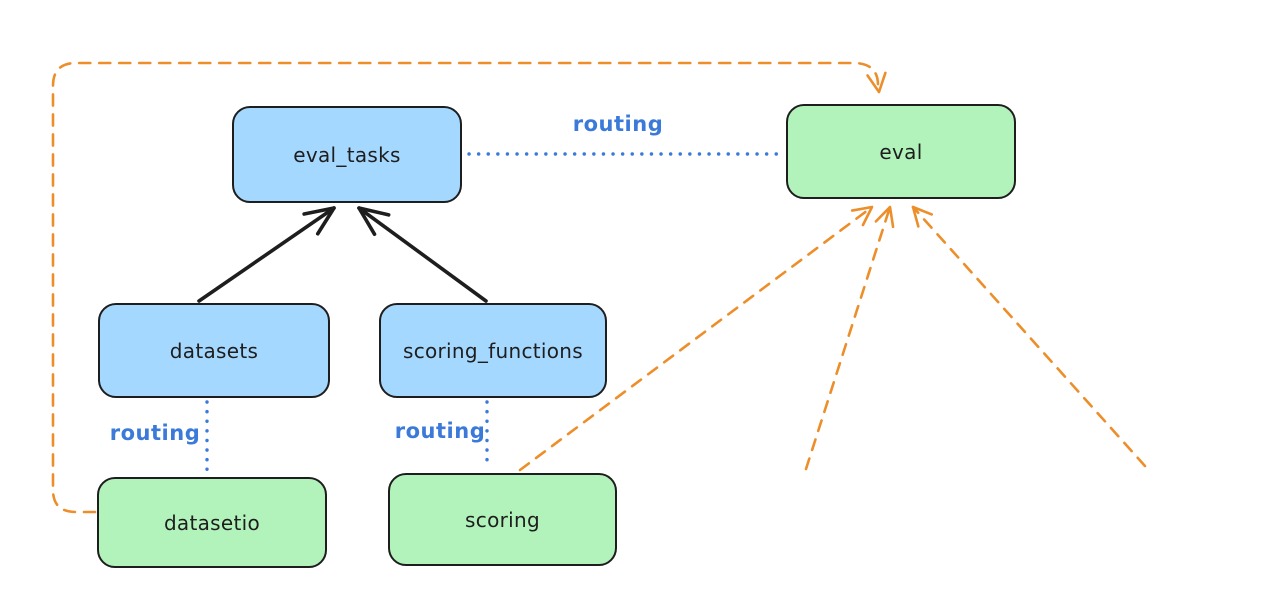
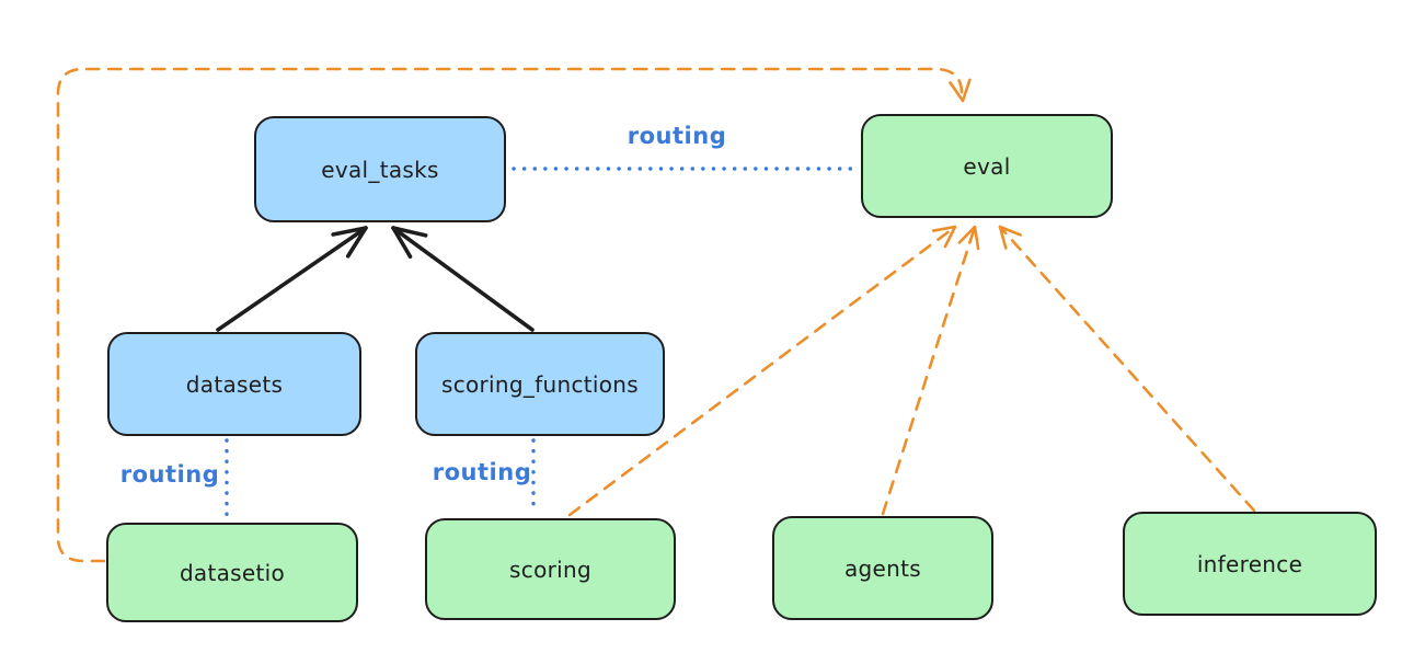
  eval_tasks
  eval
  datasets
  scoring_functions
  datasetio
  scoring
+ agents
+ inference
  routing
  routing
  routing
